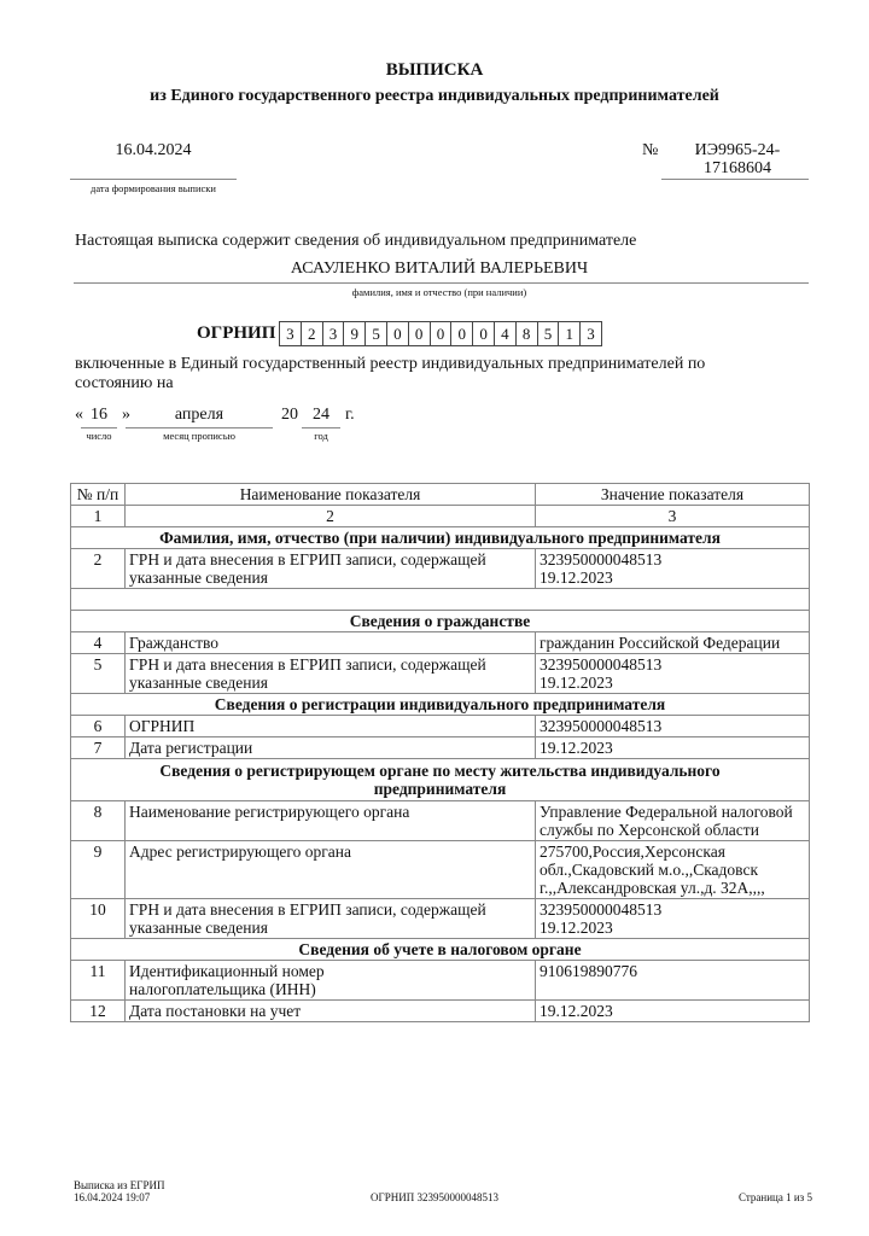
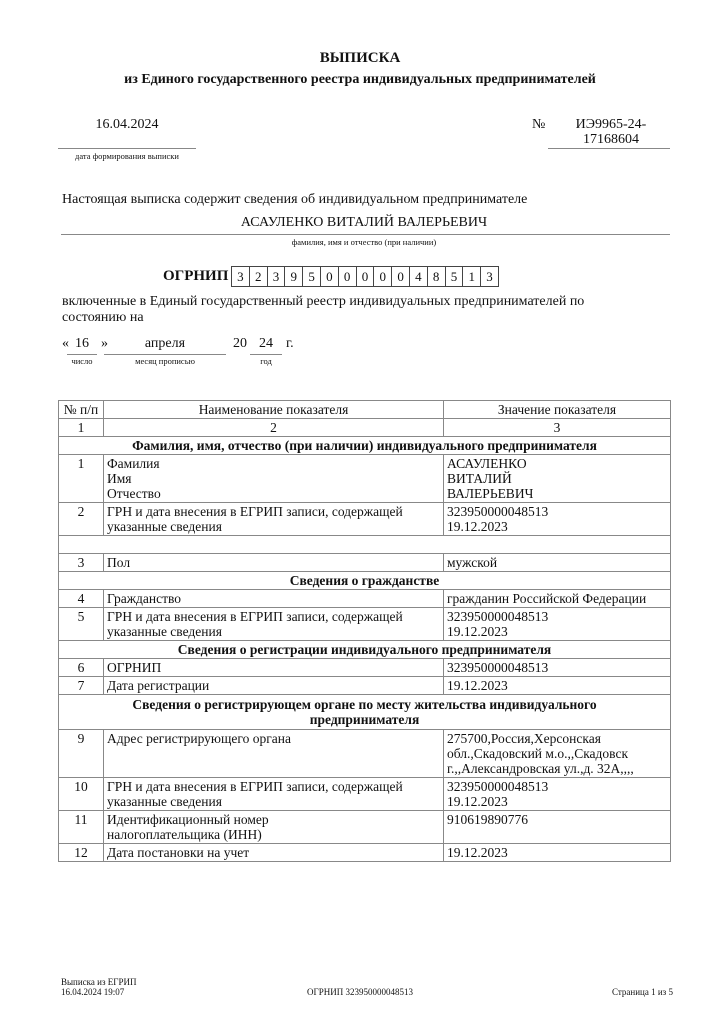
  ВЫПИСКА
  из Единого государственного реестра индивидуальных предпринимателей
  16.04.2024
  дата формирования выписки
  №
  ИЭ9965-24-
  17168604
  Настоящая выписка содержит сведения об индивидуальном предпринимателе
  АСАУЛЕНКО ВИТАЛИЙ ВАЛЕРЬЕВИЧ
  фамилия, имя и отчество (при наличии)
  ОГРНИП
  3
  2
  3
  9
  5
  0
  0
  0
  0
  0
  4
  8
  5
  1
  3
  включенные в Единый государственный реестр индивидуальных предпринимателей по состоянию на
  «
  16
  »
  апреля
  20
  24
  г.
  число
  месяц прописью
  год
  № п/п	Наименование показателя	Значение показателя
  1	2	3
  Фамилия, имя, отчество (при наличии) индивидуального предпринимателя
+ 1	Фамилия Имя Отчество	АСАУЛЕНКО ВИТАЛИЙ ВАЛЕРЬЕВИЧ
  2	ГРН и дата внесения в ЕГРИП записи, содержащей указанные сведения	323950000048513 19.12.2023
+ 3	Пол	мужской
  Сведения о гражданстве
  4	Гражданство	гражданин Российской Федерации
  5	ГРН и дата внесения в ЕГРИП записи, содержащей указанные сведения	323950000048513 19.12.2023
  Сведения о регистрации индивидуального предпринимателя
  6	ОГРНИП	323950000048513
  7	Дата регистрации	19.12.2023
  Сведения о регистрирующем органе по месту жительства индивидуального предпринимателя
- 8	Наименование регистрирующего органа	Управление Федеральной налоговой службы по Херсонской области
  9	Адрес регистрирующего органа	275700,Россия,Херсонская обл.,Скадовский м.о.,,Скадовск г.,,Александровская ул.,д. 32А,,,,
  10	ГРН и дата внесения в ЕГРИП записи, содержащей указанные сведения	323950000048513 19.12.2023
- Сведения об учете в налоговом органе
  11	Идентификационный номер налогоплательщика (ИНН)	910619890776
  12	Дата постановки на учет	19.12.2023
  Выписка из ЕГРИП
  16.04.2024 19:07
  ОГРНИП 323950000048513
  Страница 1 из 5
